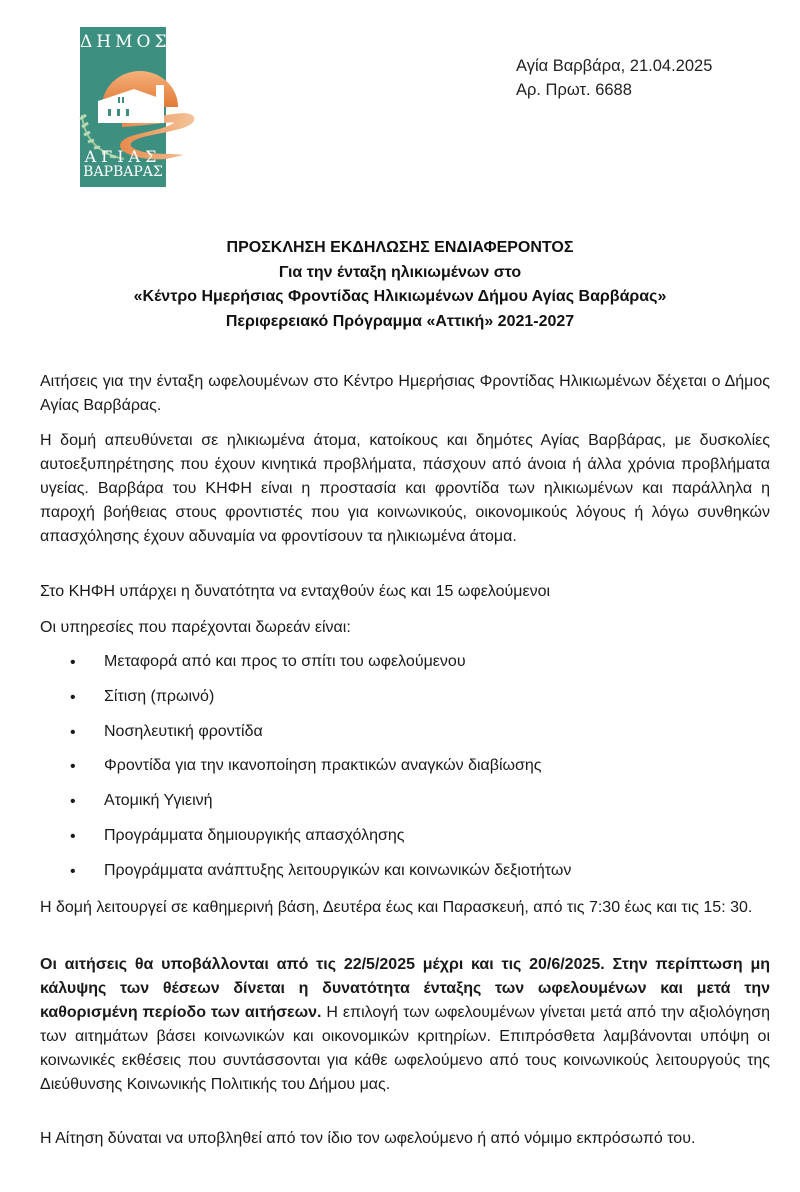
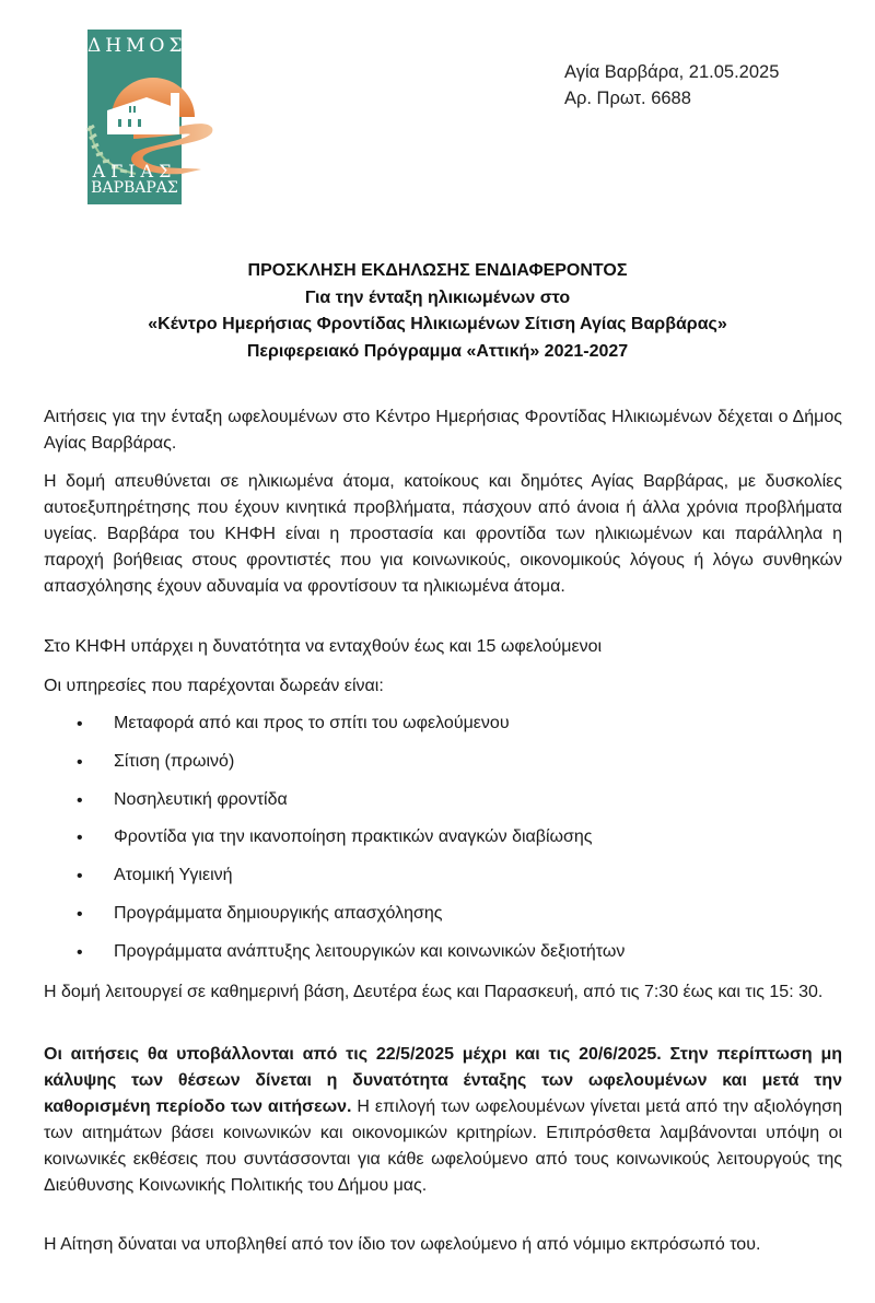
  ΔΗΜΟΣ
  ΑΓΙΑΣ
  ΒΑΡΒΑΡΑΣ
- Αγία Βαρβάρα, 21.04.2025
+ Αγία Βαρβάρα, 21.05.2025
  Αρ. Πρωτ. 6688
  ΠΡΟΣΚΛΗΣΗ ΕΚΔΗΛΩΣΗΣ ΕΝΔΙΑΦΕΡΟΝΤΟΣ
  Για την ένταξη ηλικιωμένων στο
- «Κέντρο Ημερήσιας Φροντίδας Ηλικιωμένων Δήμου Αγίας Βαρβάρας»
+ «Κέντρο Ημερήσιας Φροντίδας Ηλικιωμένων Σίτιση Αγίας Βαρβάρας»
  Περιφερειακό Πρόγραμμα «Αττική» 2021-2027
  Αιτήσεις για την ένταξη ωφελουμένων στο Κέντρο Ημερήσιας Φροντίδας Ηλικιωμένων δέχεται ο Δήμος Αγίας Βαρβάρας.
  Η δομή απευθύνεται σε ηλικιωμένα άτομα, κατοίκους και δημότες Αγίας Βαρβάρας, με δυσκολίες αυτοεξυπηρέτησης που έχουν κινητικά προβλήματα, πάσχουν από άνοια ή άλλα χρόνια προβλήματα υγείας. Βαρβάρα του ΚΗΦΗ είναι η προστασία και φροντίδα των ηλικιωμένων και παράλληλα η παροχή βοήθειας στους φροντιστές που για κοινωνικούς, οικονομικούς λόγους ή λόγω συνθηκών απασχόλησης έχουν αδυναμία να φροντίσουν τα ηλικιωμένα άτομα.
  Στο ΚΗΦΗ υπάρχει η δυνατότητα να ενταχθούν έως και 15 ωφελούμενοι
  Οι υπηρεσίες που παρέχονται δωρεάν είναι:
  •
  Μεταφορά από και προς το σπίτι του ωφελούμενου
  •
  Σίτιση (πρωινό)
  •
  Νοσηλευτική φροντίδα
  •
  Φροντίδα για την ικανοποίηση πρακτικών αναγκών διαβίωσης
  •
  Ατομική Υγιεινή
  •
  Προγράμματα δημιουργικής απασχόλησης
  •
  Προγράμματα ανάπτυξης λειτουργικών και κοινωνικών δεξιοτήτων
  Η δομή λειτουργεί σε καθημερινή βάση, Δευτέρα έως και Παρασκευή, από τις 7:30 έως και τις 15: 30.
  Οι αιτήσεις θα υποβάλλονται από τις 22/5/2025 μέχρι και τις 20/6/2025. Στην περίπτωση μη κάλυψης των θέσεων δίνεται η δυνατότητα ένταξης των ωφελουμένων και μετά την καθορισμένη περίοδο των αιτήσεων. Η επιλογή των ωφελουμένων γίνεται μετά από την αξιολόγηση των αιτημάτων βάσει κοινωνικών και οικονομικών κριτηρίων. Επιπρόσθετα λαμβάνονται υπόψη οι κοινωνικές εκθέσεις που συντάσσονται για κάθε ωφελούμενο από τους κοινωνικούς λειτουργούς της Διεύθυνσης Κοινωνικής Πολιτικής του Δήμου μας.
  Η Αίτηση δύναται να υποβληθεί από τον ίδιο τον ωφελούμενο ή από νόμιμο εκπρόσωπό του.
